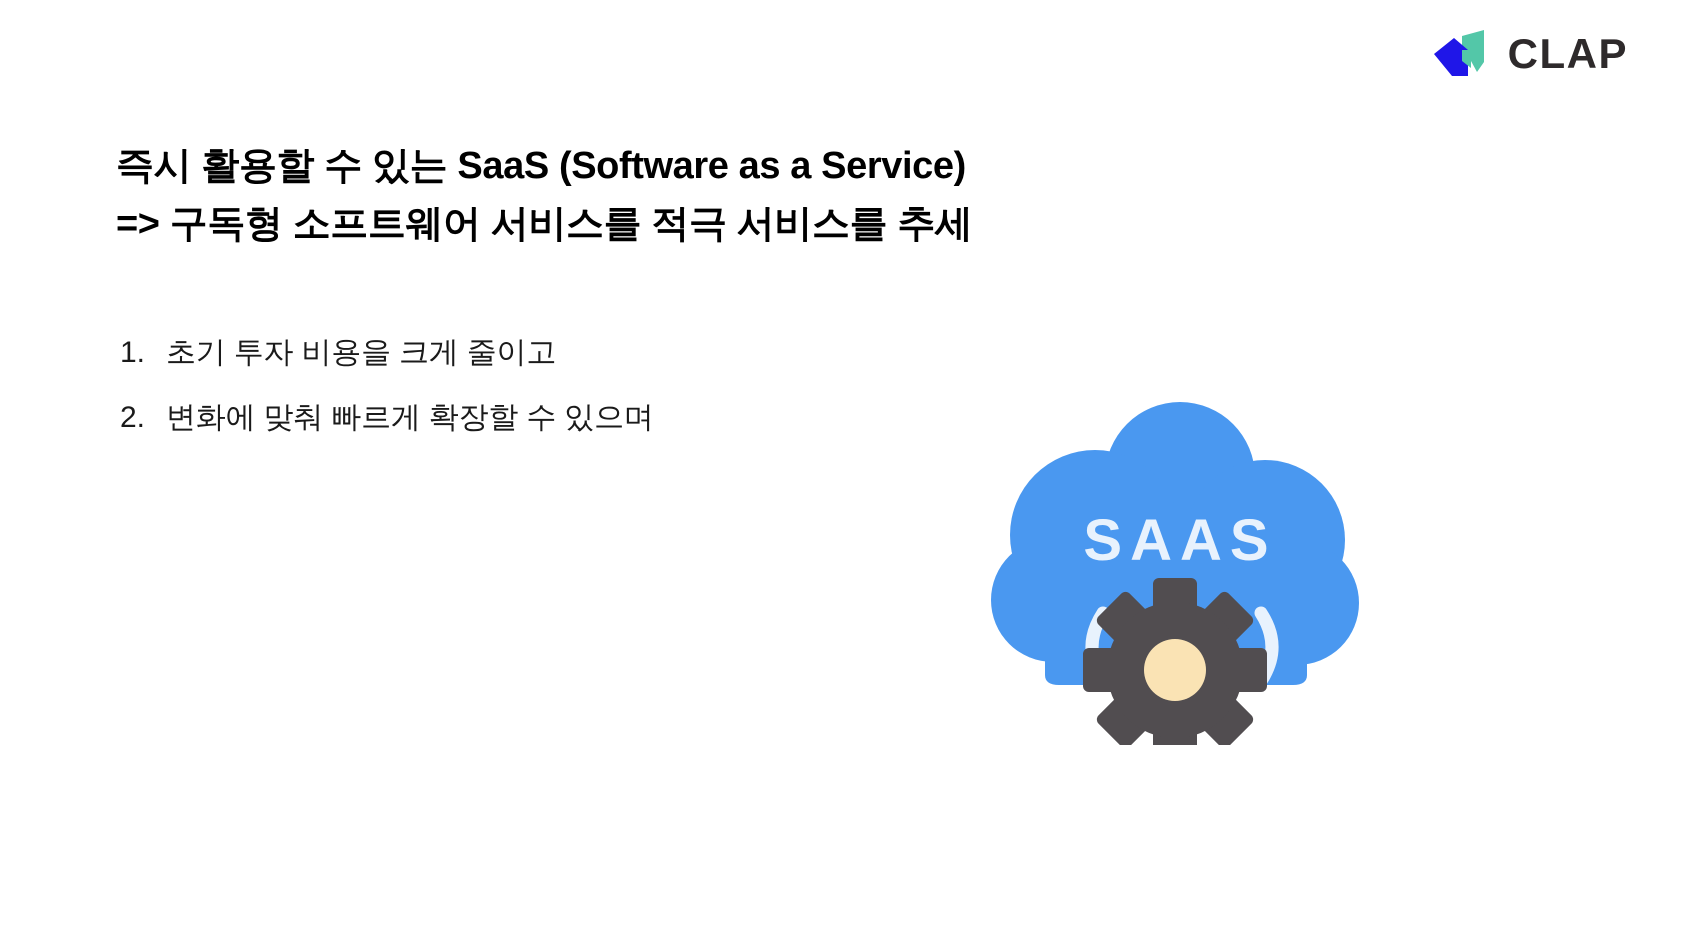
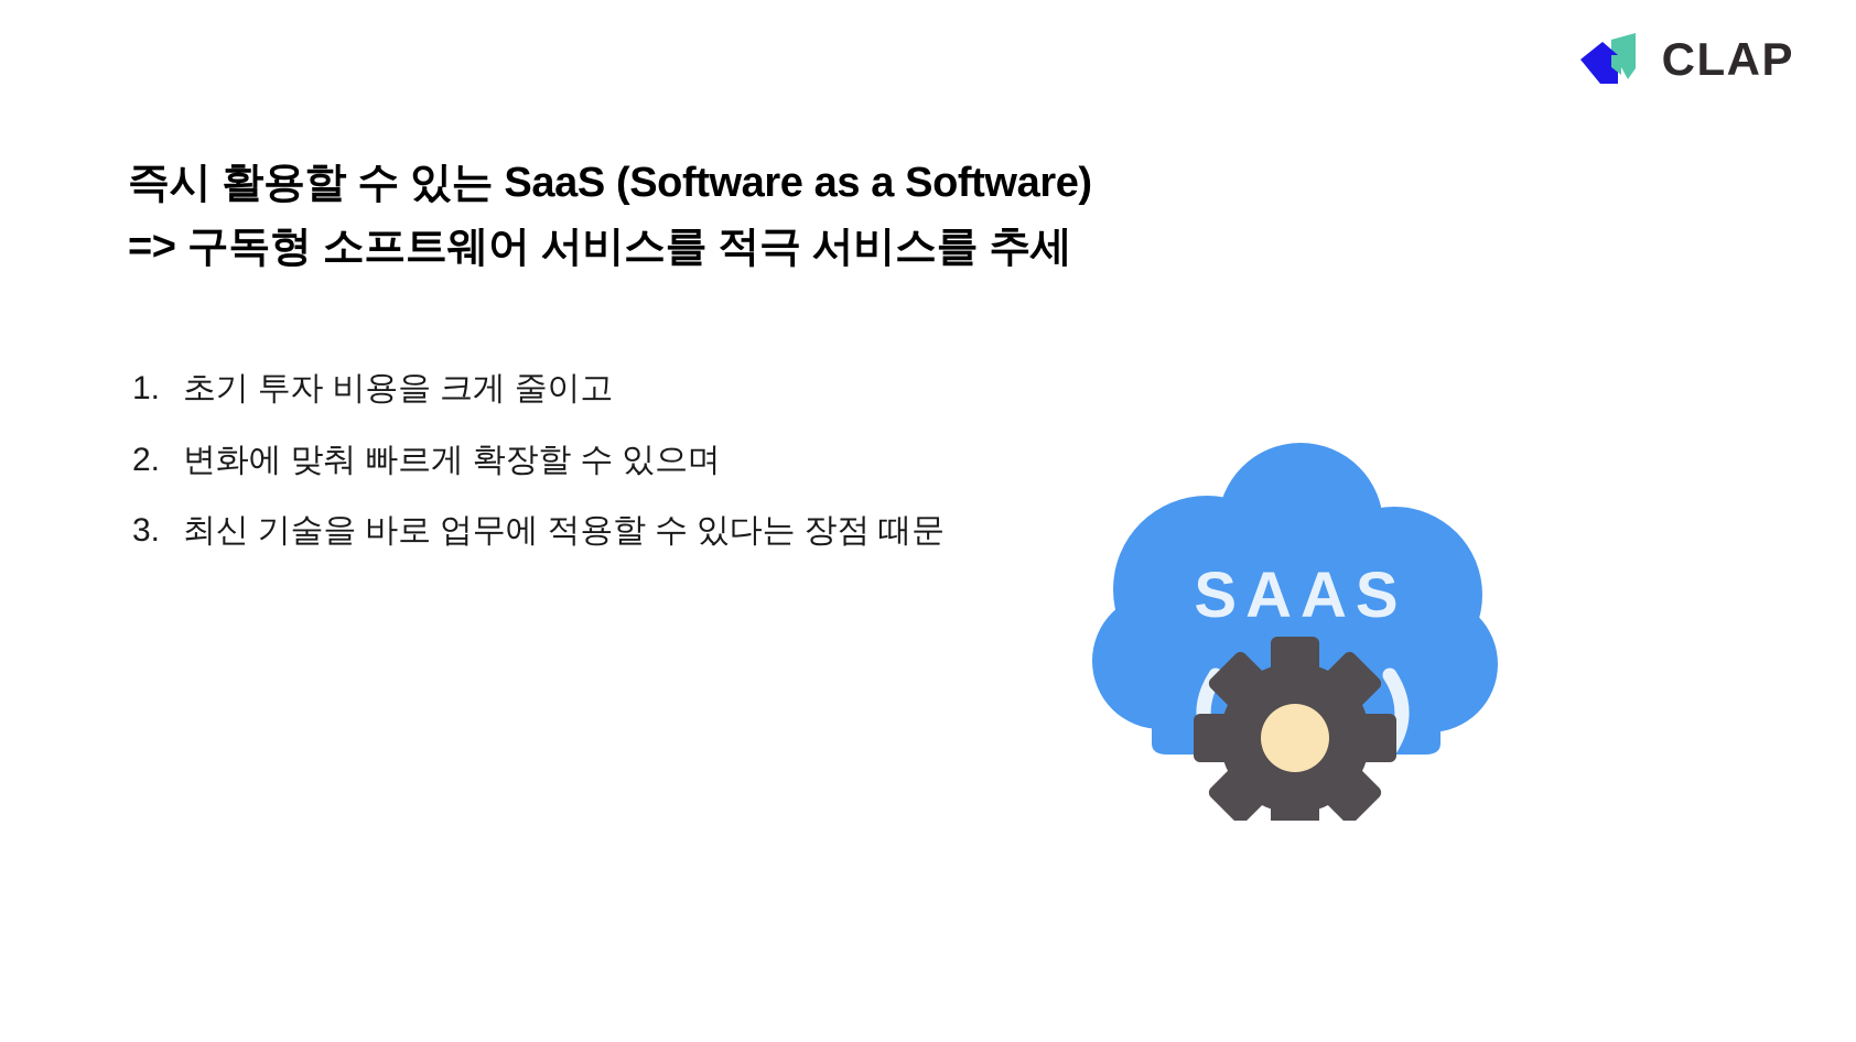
  CLAP
- 즉시 활용할 수 있는 SaaS (Software as a Service)
+ 즉시 활용할 수 있는 SaaS (Software as a Software)
  => 구독형 소프트웨어 서비스를 적극 서비스를 추세
  1.
  초기 투자 비용을 크게 줄이고
  2.
  변화에 맞춰 빠르게 확장할 수 있으며
+ 3.
+ 최신 기술을 바로 업무에 적용할 수 있다는 장점 때문
  SAAS
